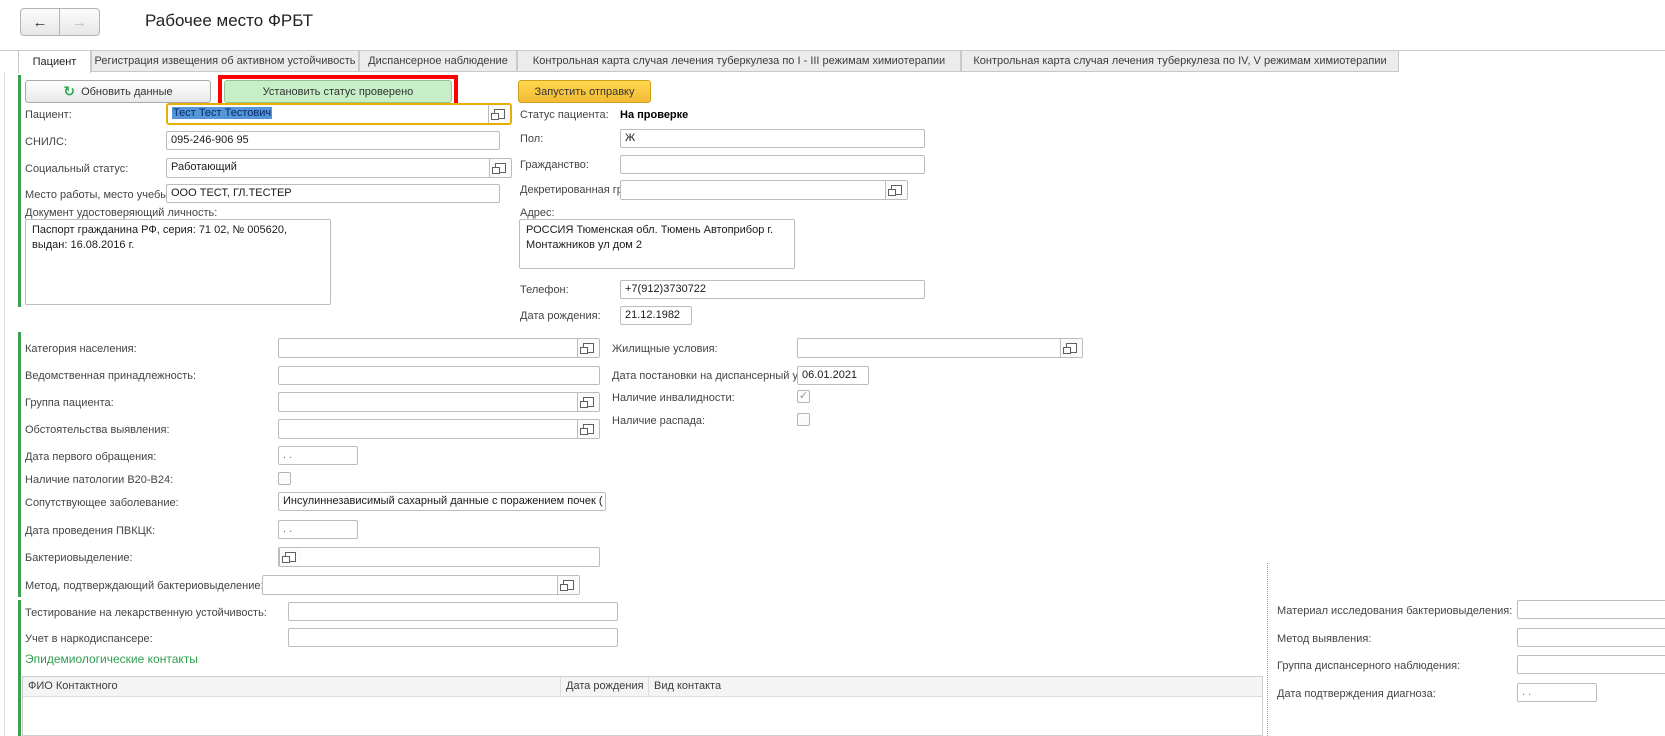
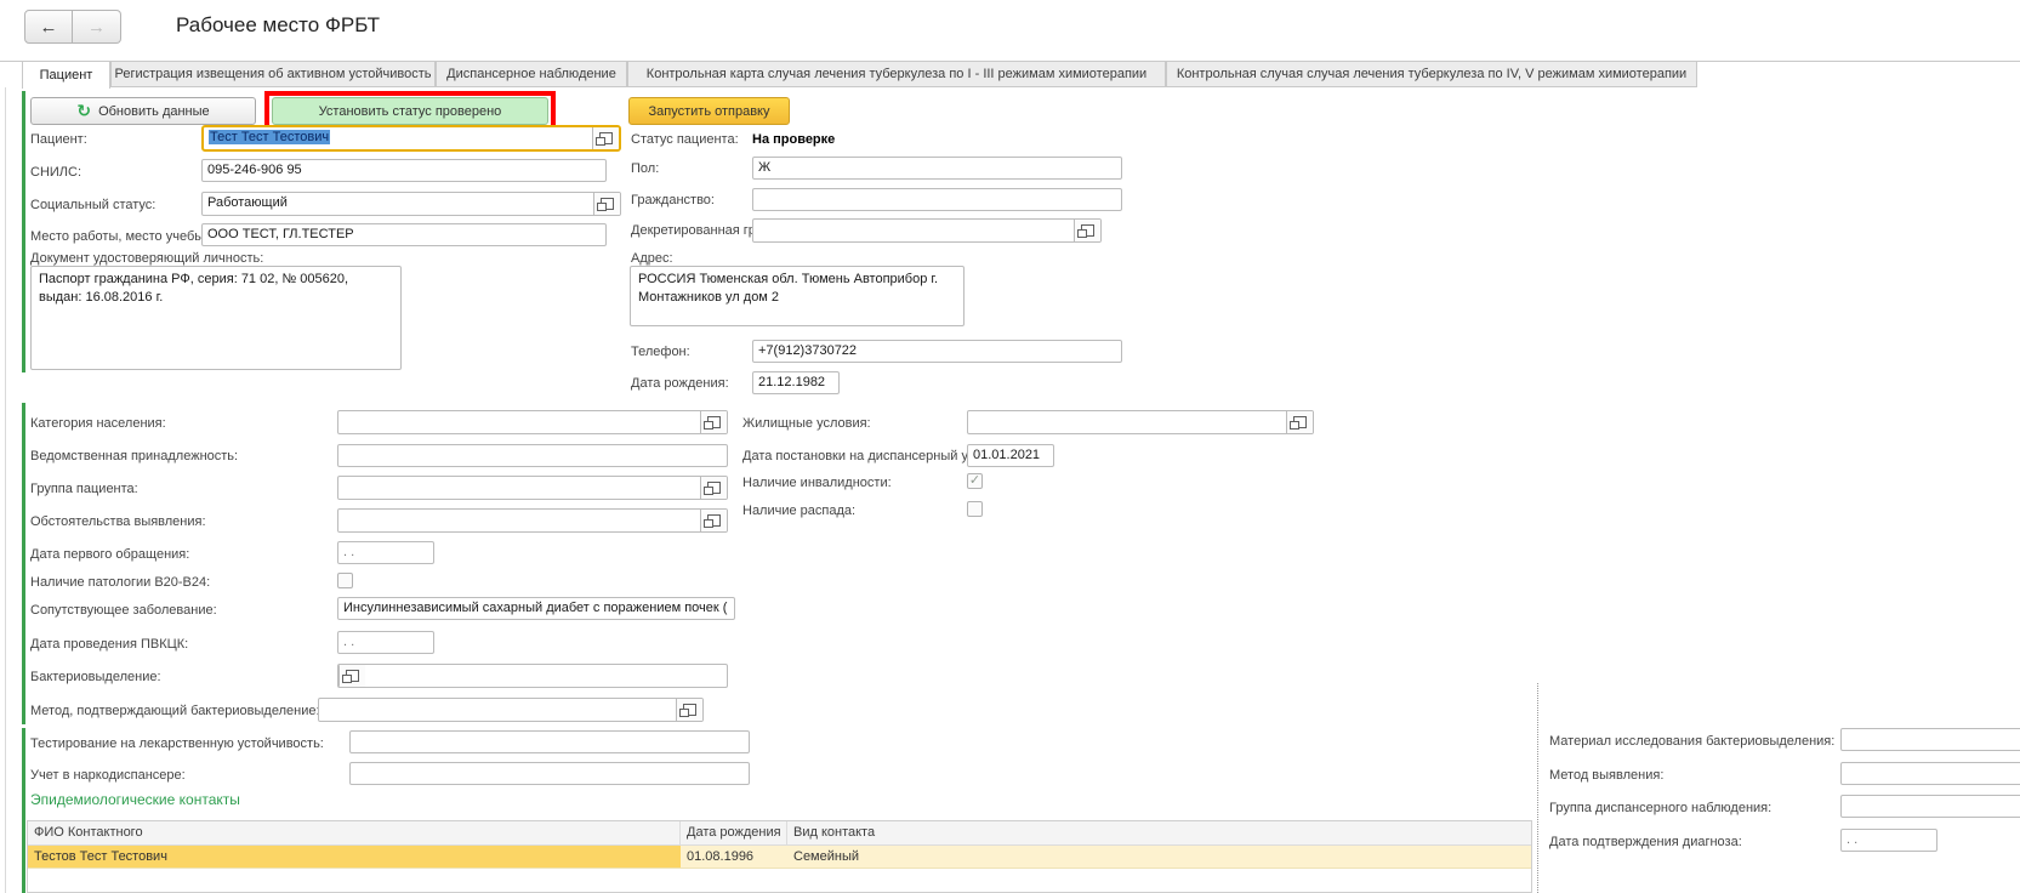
  ←
  →
  Рабочее место ФРБТ
  Пациент
  Регистрация извещения об активном устойчивость
  Диспансерное наблюдение
  Контрольная карта случая лечения туберкулеза по I - III режимам химиотерапии
- Контрольная карта случая лечения туберкулеза по IV, V режимам химиотерапии
+ Контрольная случая случая лечения туберкулеза по IV, V режимам химиотерапии
  ↻
  Обновить данные
  Установить статус проверено
  Запустить отправку
  Пациент:
  Тест Тест Тестович
  СНИЛС:
  095-246-906 95
  Социальный статус:
  Работающий
  Место работы, место учебы
  ООО ТЕСТ, ГЛ.ТЕСТЕР
  Документ удостоверяющий личность:
  Паспорт гражданина РФ, серия: 71 02, № 005620, выдан: 16.08.2016 г.
  Статус пациента:
  На проверке
  Пол:
  Ж
  Гражданство:
  Декретированная г
  Адрес:
  РОССИЯ Тюменская обл. Тюмень Автоприбор г.
  Монтажников ул дом 2
  Телефон:
  +7(912)3730722
  Дата рождения:
  21.12.1982
  Категория населения:
  Ведомственная принадлежность:
  Группа пациента:
  Обстоятельства выявления:
  Дата первого обращения:
  . .
  Наличие патологии B20-B24:
  Сопутствующее заболевание:
- Инсулиннезависимый сахарный данные с поражением почек (
+ Инсулиннезависимый сахарный диабет с поражением почек (
  Дата проведения ПВКЦК:
  . .
  Бактериовыделение:
  Метод, подтверждающий бактериовыделение
  Жилищные условия:
  Дата постановки на диспансерный у
- 06.01.2021
+ 01.01.2021
  Наличие инвалидности:
  ✓
  Наличие распада:
  Тестирование на лекарственную устойчивость:
  Учет в наркодиспансере:
  Эпидемиологические контакты
  ФИО Контактного
  Дата рождения
  Вид контакта
+ Тестов Тест Тестович
+ 01.08.1996
+ Семейный
  Материал исследования бактериовыделения:
  Метод выявления:
  Группа диспансерного наблюдения:
  Дата подтверждения диагноза:
  . .
